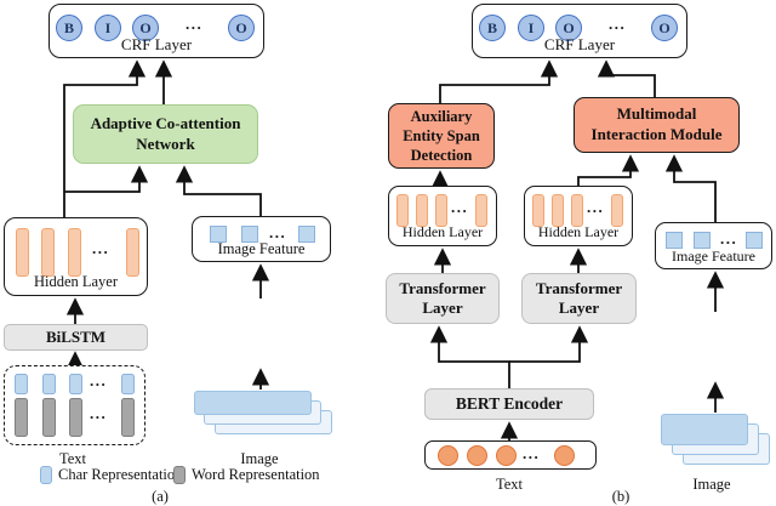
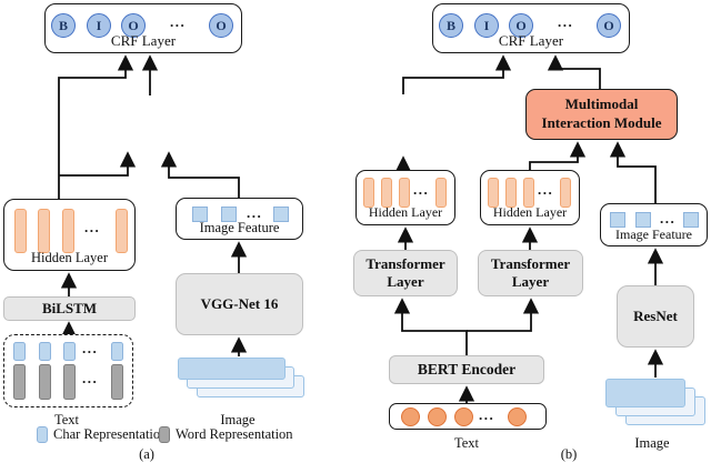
  B
  I
  O
  ...
  O
  CRF Layer
- Adaptive Co-attention
- Network
  ...
  Hidden Layer
  ...
  Image Feature
  BiLSTM
+ VGG-Net 16
  ...
  ...
  Text
  Image
  Char Representatio
  Word Representation
  (a)
  B
  I
  O
  ...
  O
  CRF Layer
- Auxiliary
- Entity Span
- Detection
  Multimodal
  Interaction Module
  ...
  Hidden Layer
  ...
  Hidden Layer
  ...
  Image Feature
  Transformer
  Layer
  Transformer
  Layer
+ ResNet
  BERT Encoder
  ...
  Text
  Image
  (b)
